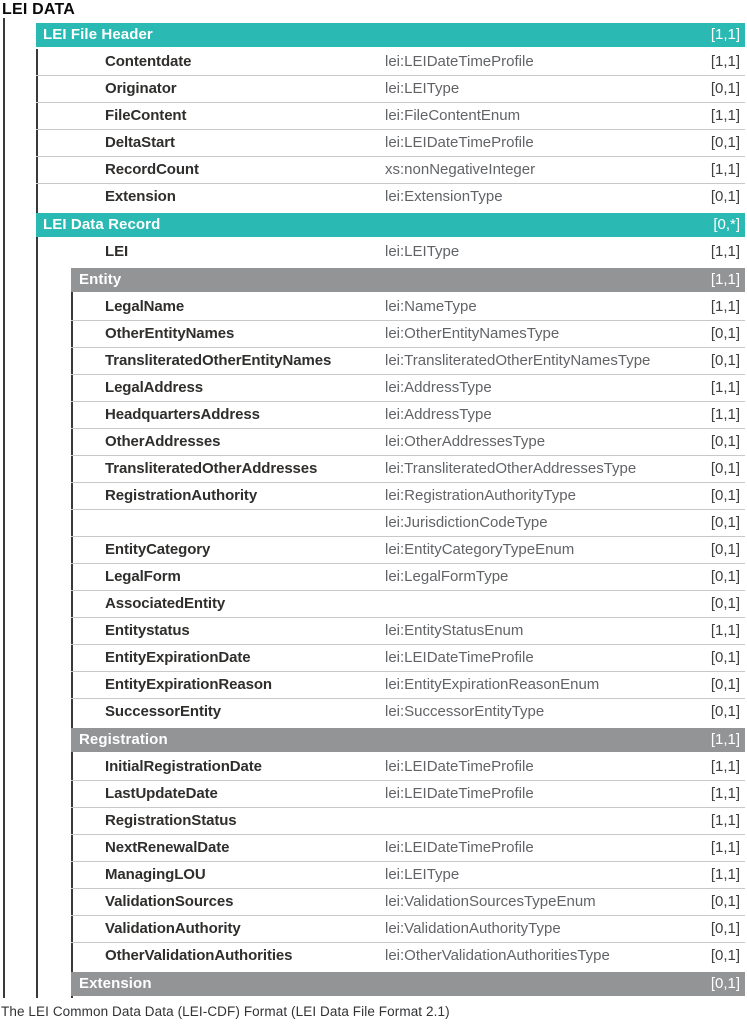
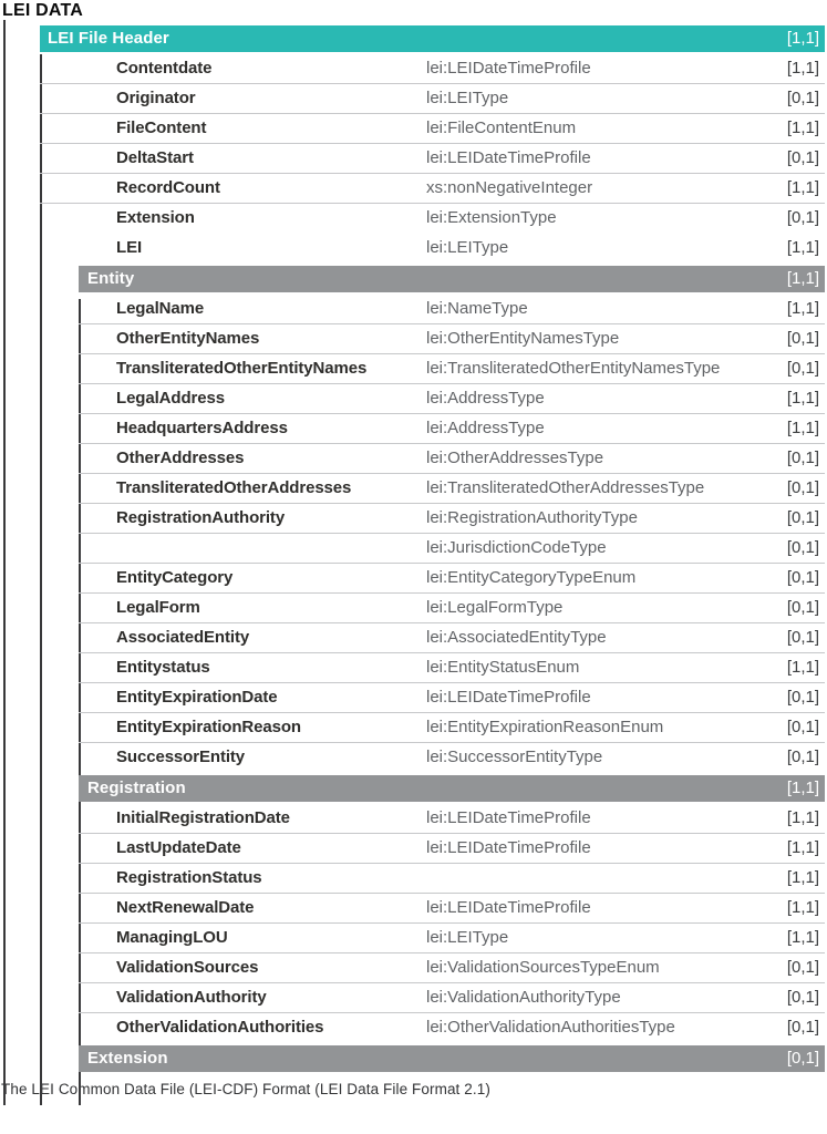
  LEI DATA
  LEI File Header
  [1,1]
  Contentdate
  lei:LEIDateTimeProfile
  [1,1]
  Originator
  lei:LEIType
  [0,1]
  FileContent
  lei:FileContentEnum
  [1,1]
  DeltaStart
  lei:LEIDateTimeProfile
  [0,1]
  RecordCount
  xs:nonNegativeInteger
  [1,1]
  Extension
  lei:ExtensionType
  [0,1]
- LEI Data Record
- [0,*]
  LEI
  lei:LEIType
  [1,1]
  Entity
  [1,1]
  LegalName
  lei:NameType
  [1,1]
  OtherEntityNames
  lei:OtherEntityNamesType
  [0,1]
  TransliteratedOtherEntityNames
  lei:TransliteratedOtherEntityNamesType
  [0,1]
  LegalAddress
  lei:AddressType
  [1,1]
  HeadquartersAddress
  lei:AddressType
  [1,1]
  OtherAddresses
  lei:OtherAddressesType
  [0,1]
  TransliteratedOtherAddresses
  lei:TransliteratedOtherAddressesType
  [0,1]
  RegistrationAuthority
  lei:RegistrationAuthorityType
  [0,1]
  lei:JurisdictionCodeType
  [0,1]
  EntityCategory
  lei:EntityCategoryTypeEnum
  [0,1]
  LegalForm
  lei:LegalFormType
  [0,1]
  AssociatedEntity
+ lei:AssociatedEntityType
  [0,1]
  Entitystatus
  lei:EntityStatusEnum
  [1,1]
  EntityExpirationDate
  lei:LEIDateTimeProfile
  [0,1]
  EntityExpirationReason
  lei:EntityExpirationReasonEnum
  [0,1]
  SuccessorEntity
  lei:SuccessorEntityType
  [0,1]
  Registration
  [1,1]
  InitialRegistrationDate
  lei:LEIDateTimeProfile
  [1,1]
  LastUpdateDate
  lei:LEIDateTimeProfile
  [1,1]
  RegistrationStatus
  [1,1]
  NextRenewalDate
  lei:LEIDateTimeProfile
  [1,1]
  ManagingLOU
  lei:LEIType
  [1,1]
  ValidationSources
  lei:ValidationSourcesTypeEnum
  [0,1]
  ValidationAuthority
  lei:ValidationAuthorityType
  [0,1]
  OtherValidationAuthorities
  lei:OtherValidationAuthoritiesType
  [0,1]
  Extension
  [0,1]
- The LEI Common Data Data (LEI-CDF) Format (LEI Data File Format 2.1)
+ The LEI Common Data File (LEI-CDF) Format (LEI Data File Format 2.1)
